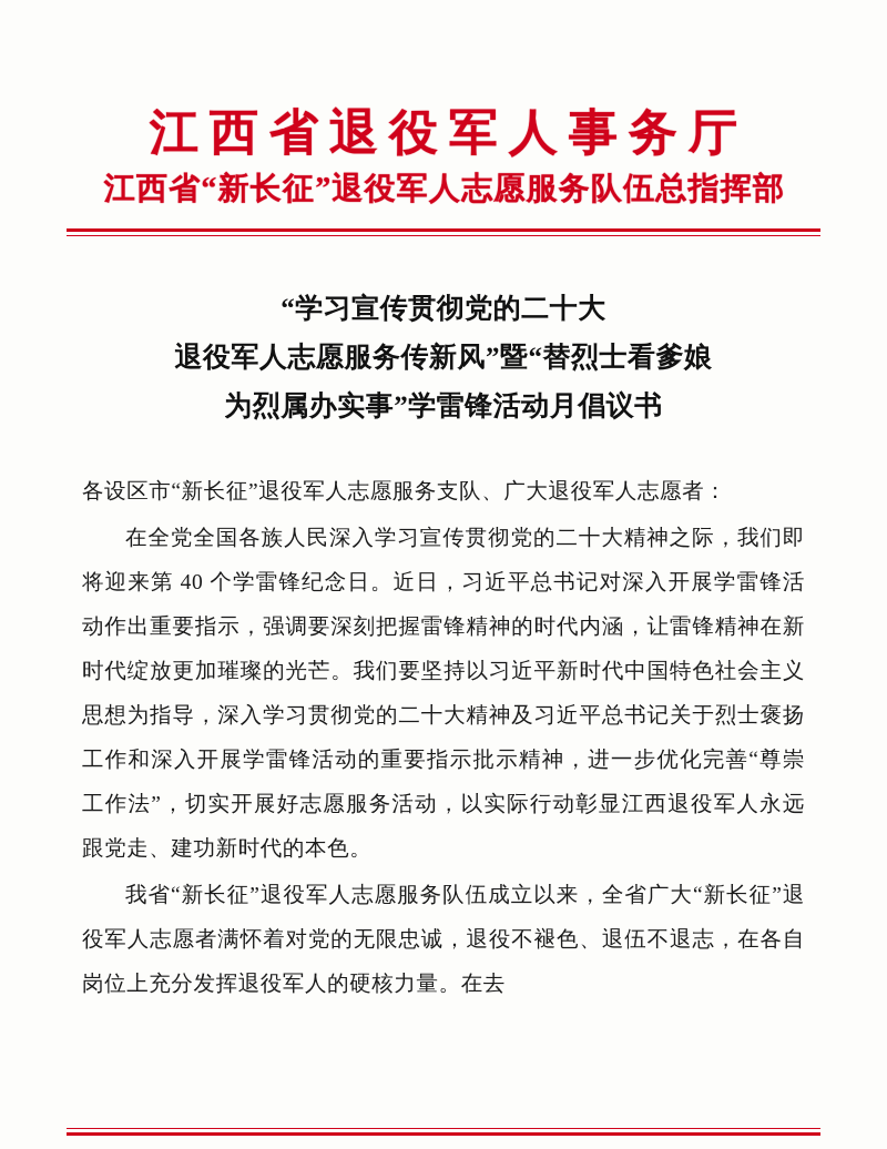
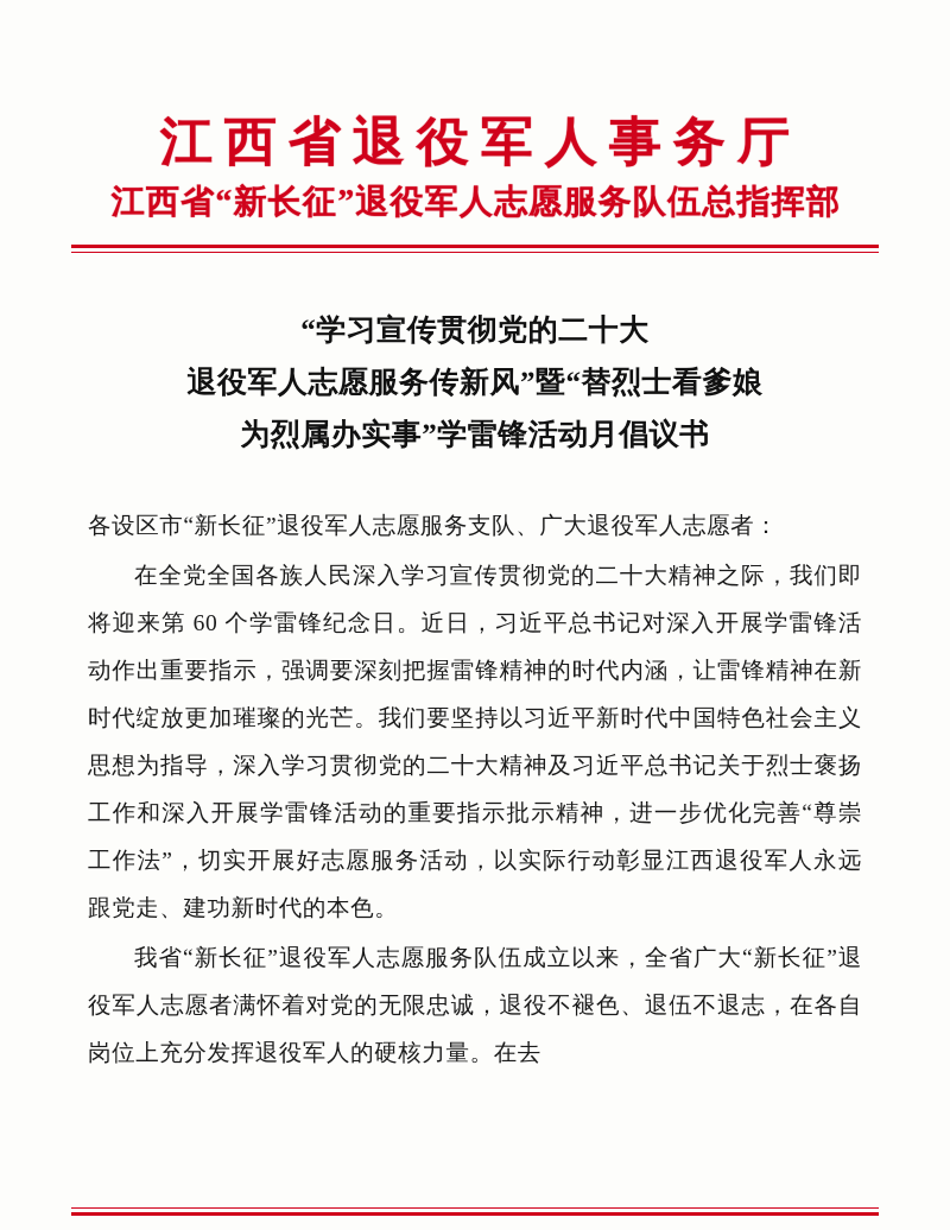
  江西省退役军人事务厅
  江西省“新长征”退役军人志愿服务队伍总指挥部
  “学习宣传贯彻党的二十大
  退役军人志愿服务传新风”暨“替烈士看爹娘
  为烈属办实事”学雷锋活动月倡议书
  各设区市“新长征”退役军人志愿服务支队、广大退役军人志愿者：
- 在全党全国各族人民深入学习宣传贯彻党的二十大精神之际，我们即将迎来第 40 个学雷锋纪念日。近日，习近平总书记对深入开展学雷锋活动作出重要指示，强调要深刻把握雷锋精神的时代内涵，让雷锋精神在新时代绽放更加璀璨的光芒。我们要坚持以习近平新时代中国特色社会主义思想为指导，深入学习贯彻党的二十大精神及习近平总书记关于烈士褒扬工作和深入开展学雷锋活动的重要指示批示精神，进一步优化完善“尊崇工作法”，切实开展好志愿服务活动，以实际行动彰显江西退役军人永远跟党走、建功新时代的本色。
+ 在全党全国各族人民深入学习宣传贯彻党的二十大精神之际，我们即将迎来第 60 个学雷锋纪念日。近日，习近平总书记对深入开展学雷锋活动作出重要指示，强调要深刻把握雷锋精神的时代内涵，让雷锋精神在新时代绽放更加璀璨的光芒。我们要坚持以习近平新时代中国特色社会主义思想为指导，深入学习贯彻党的二十大精神及习近平总书记关于烈士褒扬工作和深入开展学雷锋活动的重要指示批示精神，进一步优化完善“尊崇工作法”，切实开展好志愿服务活动，以实际行动彰显江西退役军人永远跟党走、建功新时代的本色。
  我省“新长征”退役军人志愿服务队伍成立以来，全省广大“新长征”退役军人志愿者满怀着对党的无限忠诚，退役不褪色、退伍不退志，在各自岗位上充分发挥退役军人的硬核力量。在去
